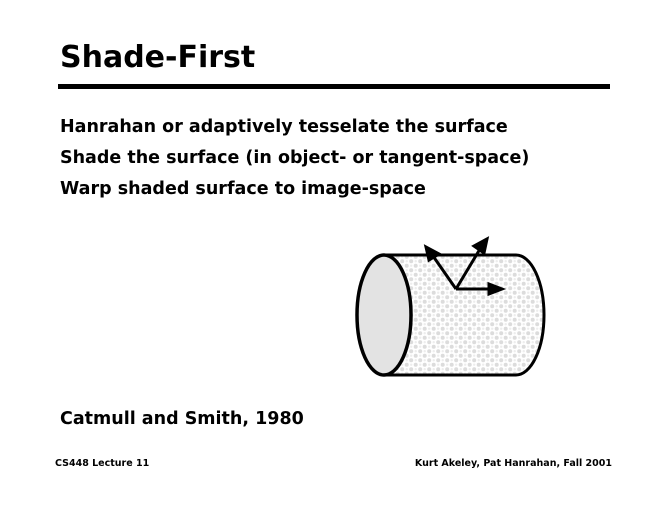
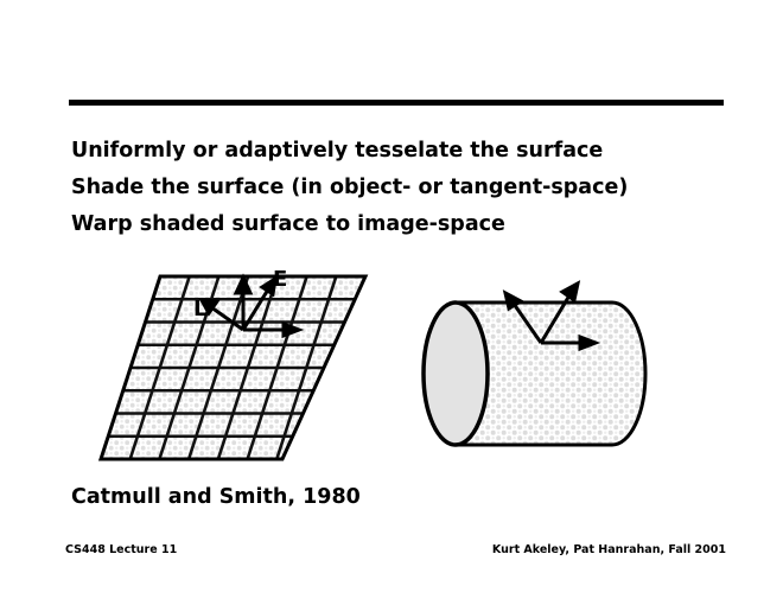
- Shade-First
- Hanrahan or adaptively tesselate the surface
+ Uniformly or adaptively tesselate the surface
  Shade the surface (in object- or tangent-space)
  Warp shaded surface to image-space
+ L
+ E
  Catmull and Smith, 1980
  CS448 Lecture 11
  Kurt Akeley, Pat Hanrahan, Fall 2001
